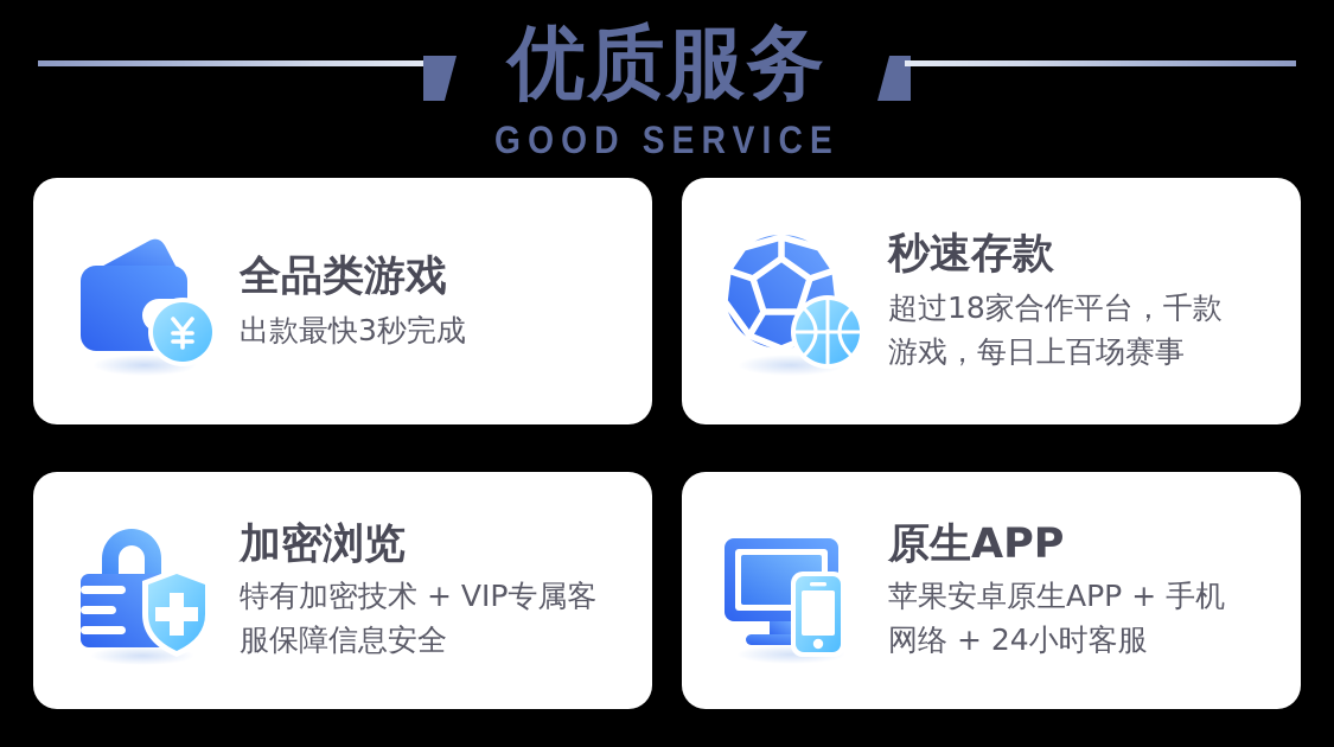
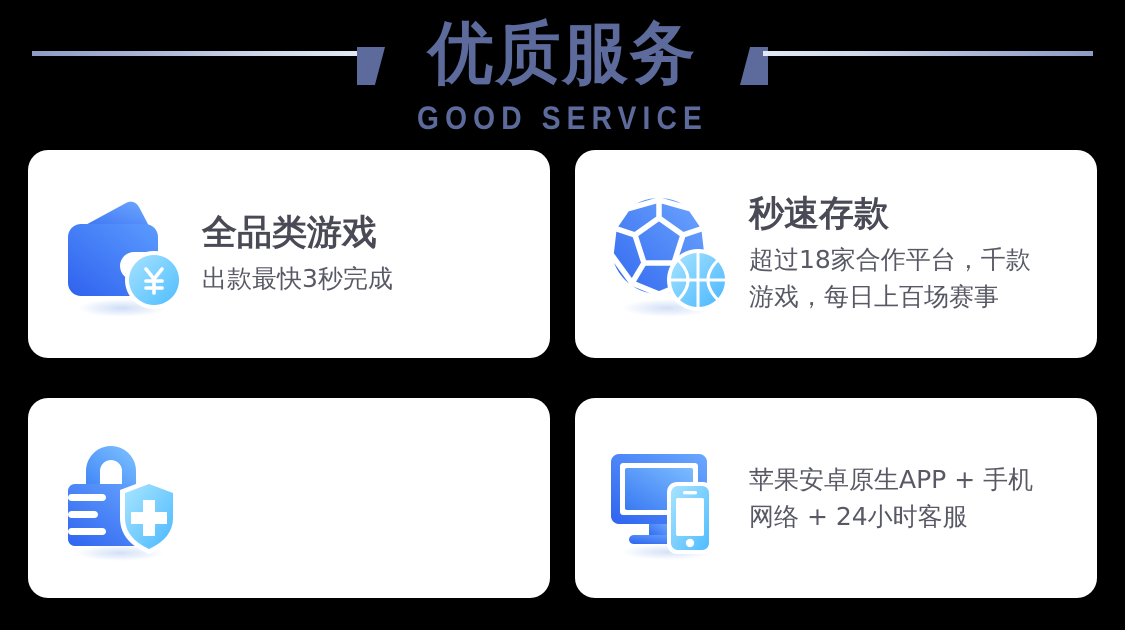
  优质服务
  GOOD SERVICE
  全品类游戏
  出款最快3秒完成
  秒速存款
  超过18家合作平台，千款
  游戏，每日上百场赛事
- 加密浏览
- 特有加密技术 + VIP专属客
- 服保障信息安全
- 原生APP
  苹果安卓原生APP + 手机
  网络 + 24小时客服
